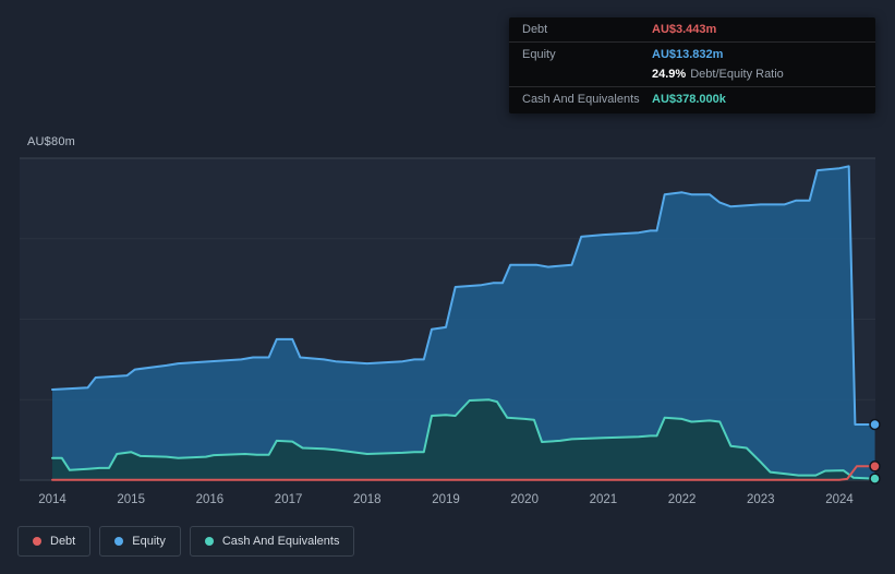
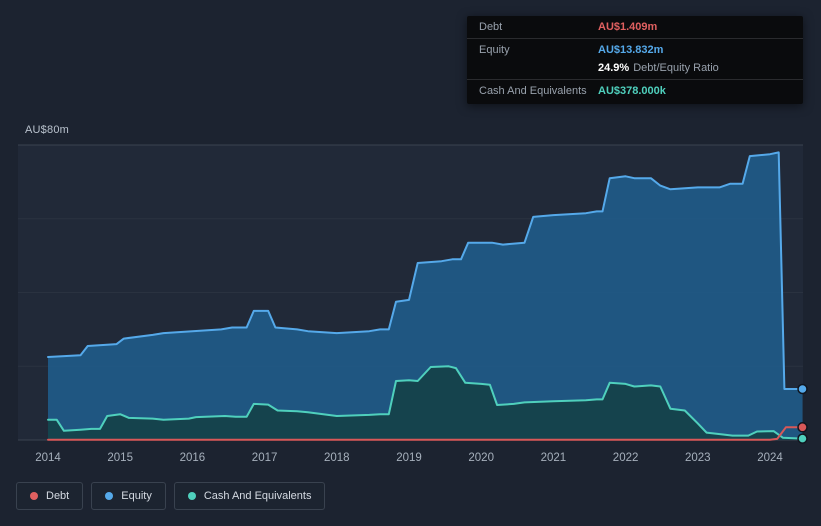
  AU$80m
  2014
  2015
  2016
  2017
  2018
  2019
  2020
  2021
  2022
  2023
  2024
  Debt
- AU$3.443m
+ AU$1.409m
  Equity
  AU$13.832m
  24.9% Debt/Equity Ratio
  Cash And Equivalents
  AU$378.000k
  Debt
  Equity
  Cash And Equivalents
